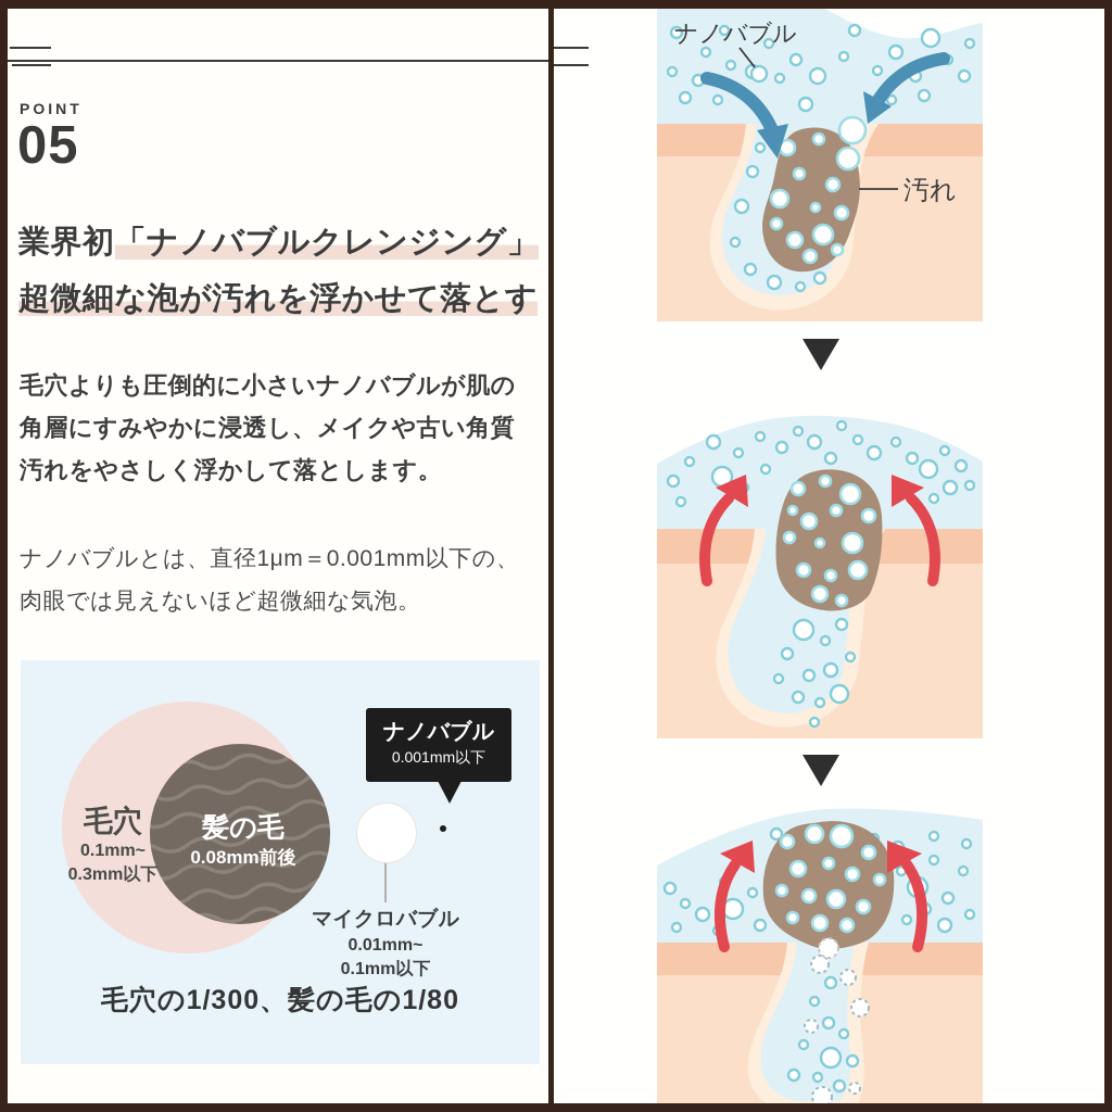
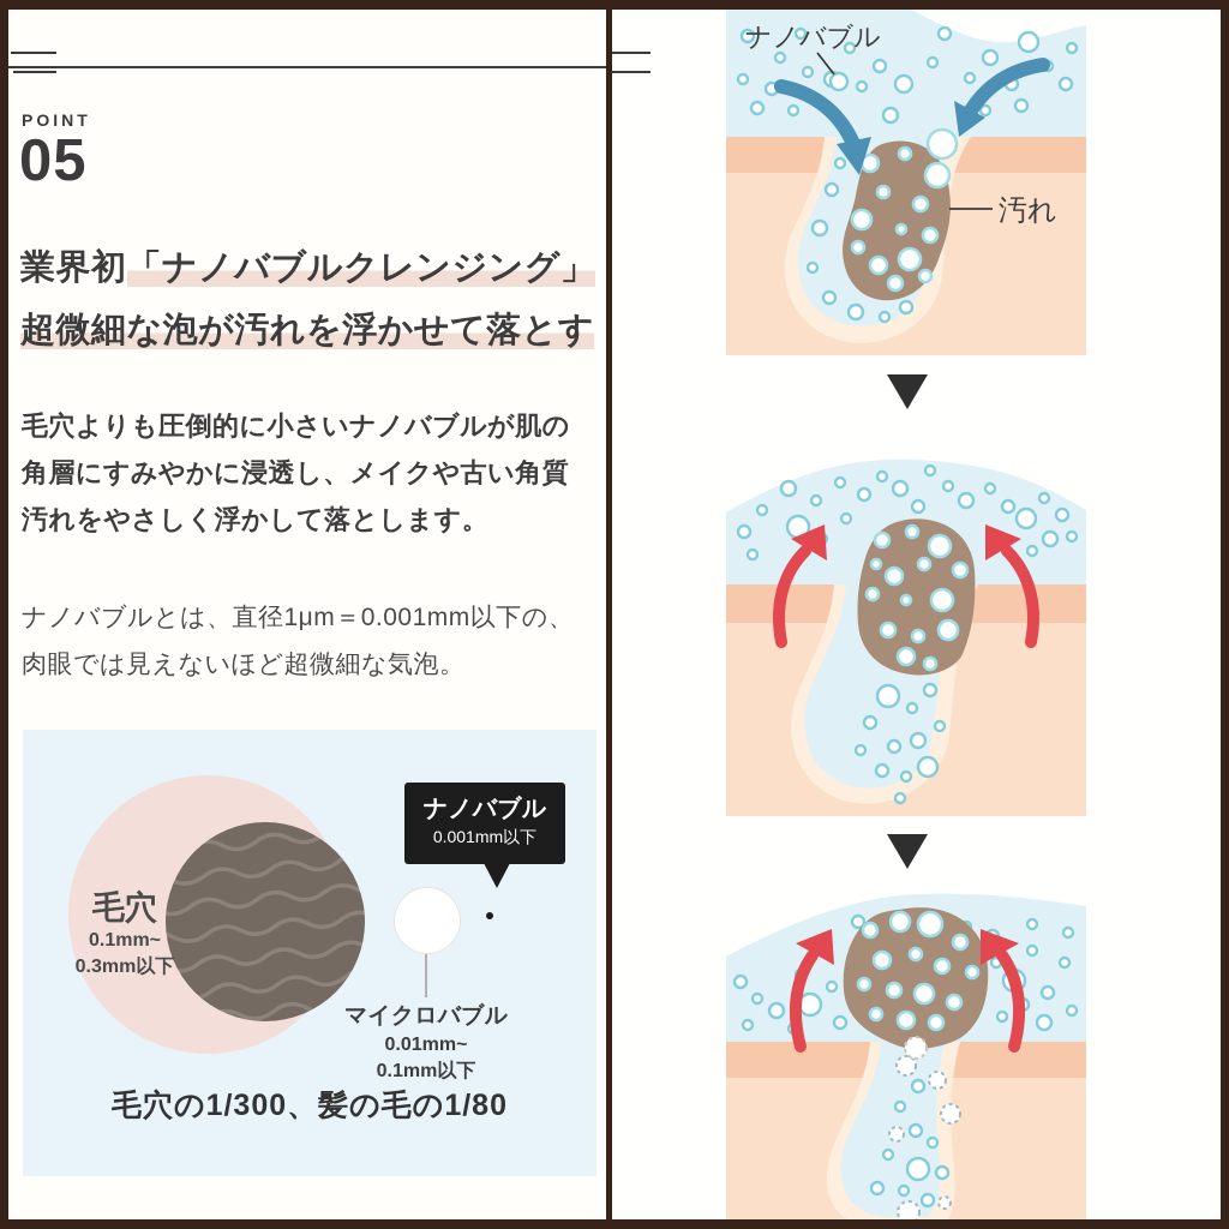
  POINT
  05
  業界初「ナノバブルクレンジング」
  超微細な泡が汚れを浮かせて落とす
  毛穴よりも圧倒的に小さいナノバブルが肌の角層にすみやかに浸透し、メイクや古い角質汚れをやさしく浮かして落とします。
  ナノバブルとは、直径1μm＝0.001mm以下の、肉眼では見えないほど超微細な気泡。
  毛穴
  0.1mm~
  0.3mm以下
- 髪の毛
- 0.08mm前後
  ナノバブル
  0.001mm以下
  マイクロバブル
  0.01mm~
  0.1mm以下
  毛穴の1/300、髪の毛の1/80
  ナノバブル
  汚れ
